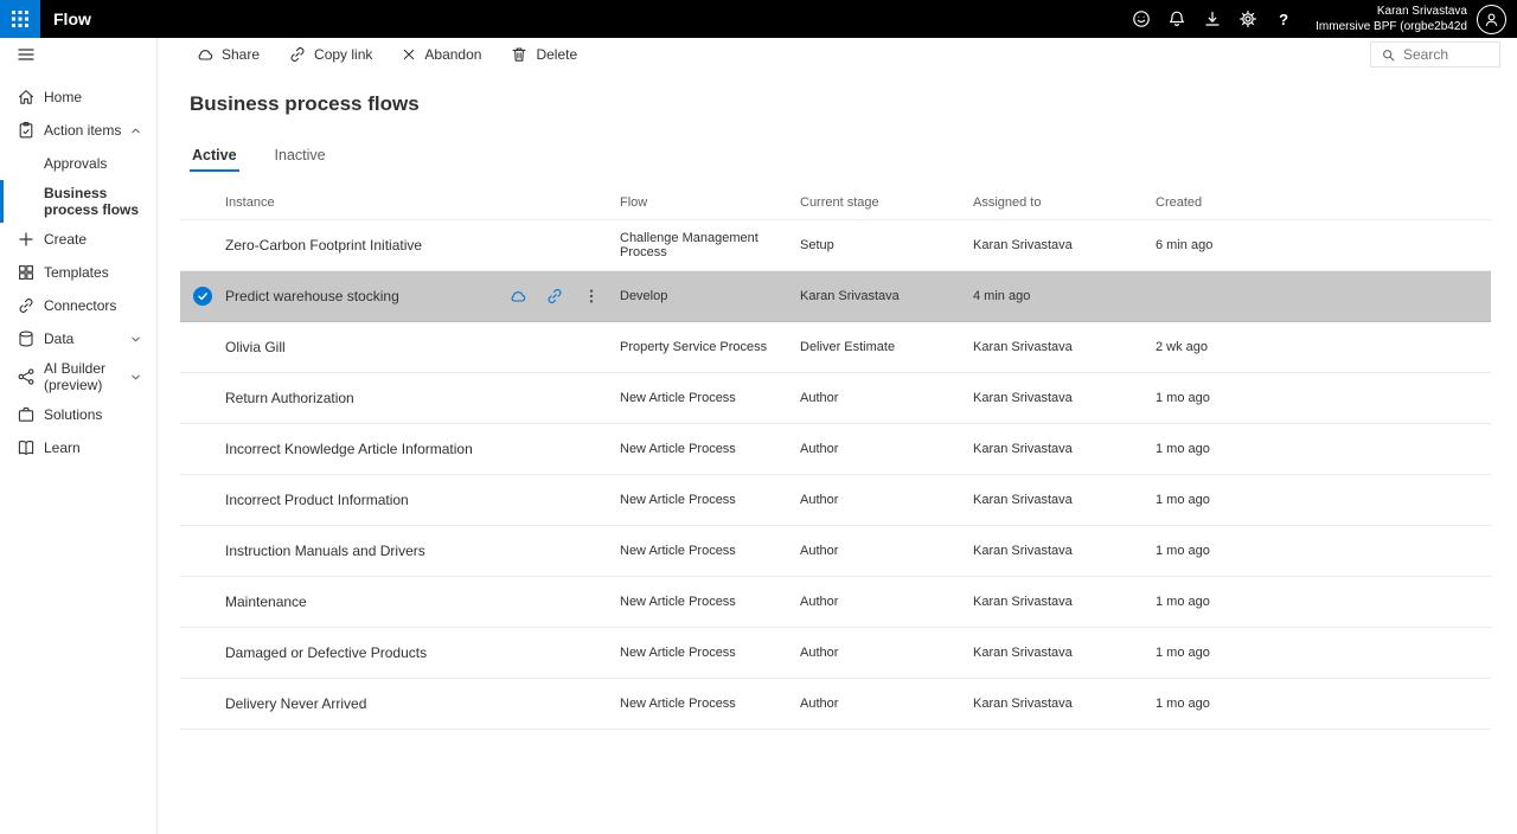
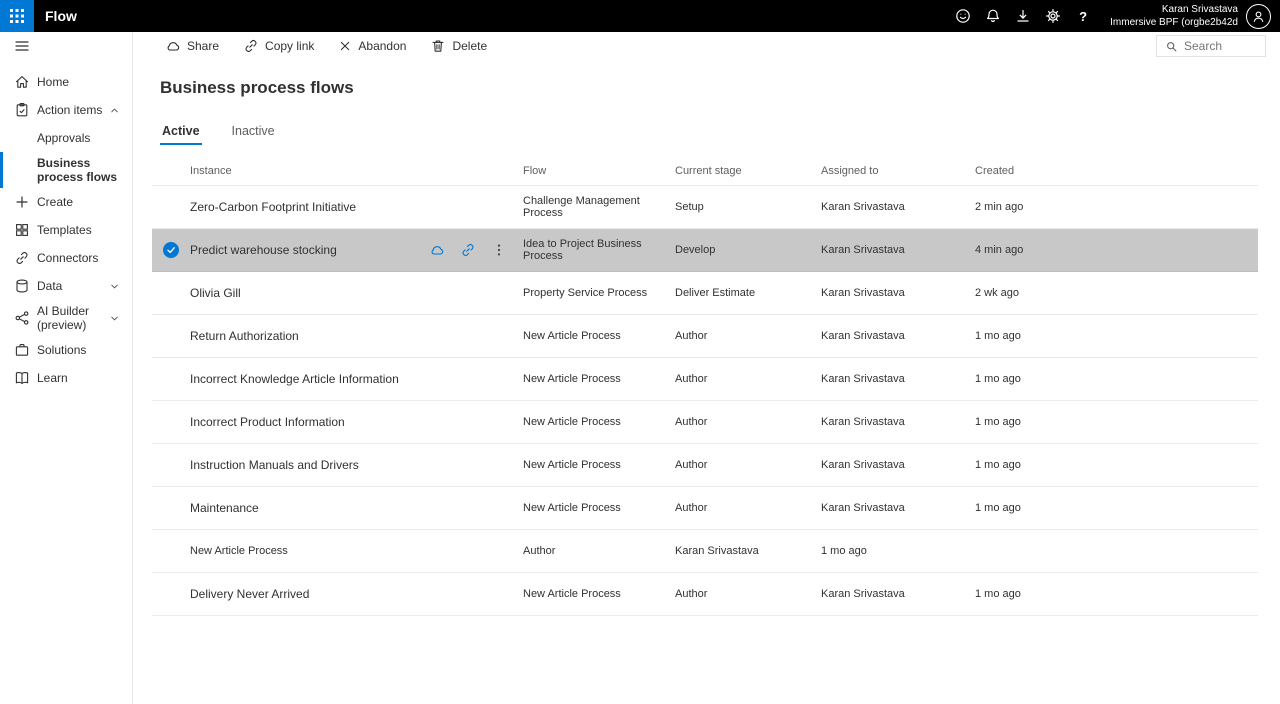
  Flow
  ?
  Karan Srivastava
  Immersive BPF (orgbe2b42d
  Home
  Action items
  Approvals
  Business process flows
  Create
  Templates
  Connectors
  Data
  AI Builder (preview)
  Solutions
  Learn
  Share
  Copy link
  Abandon
  Delete
  Search
  Business process flows
  Active
  Inactive
  Instance
  Flow
  Current stage
  Assigned to
  Created
  Zero-Carbon Footprint Initiative
  Challenge Management Process
  Setup
  Karan Srivastava
- 6 min ago
+ 2 min ago
  Predict warehouse stocking
+ Idea to Project Business Process
  Develop
  Karan Srivastava
  4 min ago
  Olivia Gill
  Property Service Process
  Deliver Estimate
  Karan Srivastava
  2 wk ago
  Return Authorization
  New Article Process
  Author
  Karan Srivastava
  1 mo ago
  Incorrect Knowledge Article Information
  New Article Process
  Author
  Karan Srivastava
  1 mo ago
  Incorrect Product Information
  New Article Process
  Author
  Karan Srivastava
  1 mo ago
  Instruction Manuals and Drivers
  New Article Process
  Author
  Karan Srivastava
  1 mo ago
  Maintenance
  New Article Process
  Author
  Karan Srivastava
  1 mo ago
- Damaged or Defective Products
  New Article Process
  Author
  Karan Srivastava
  1 mo ago
  Delivery Never Arrived
  New Article Process
  Author
  Karan Srivastava
  1 mo ago
